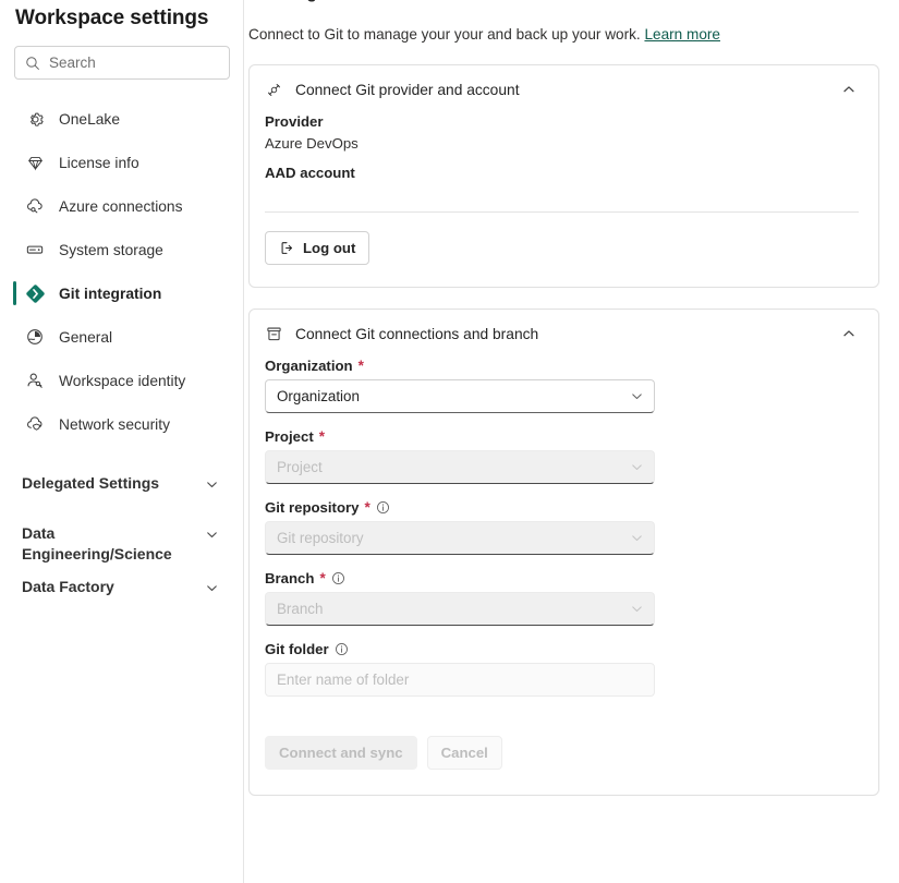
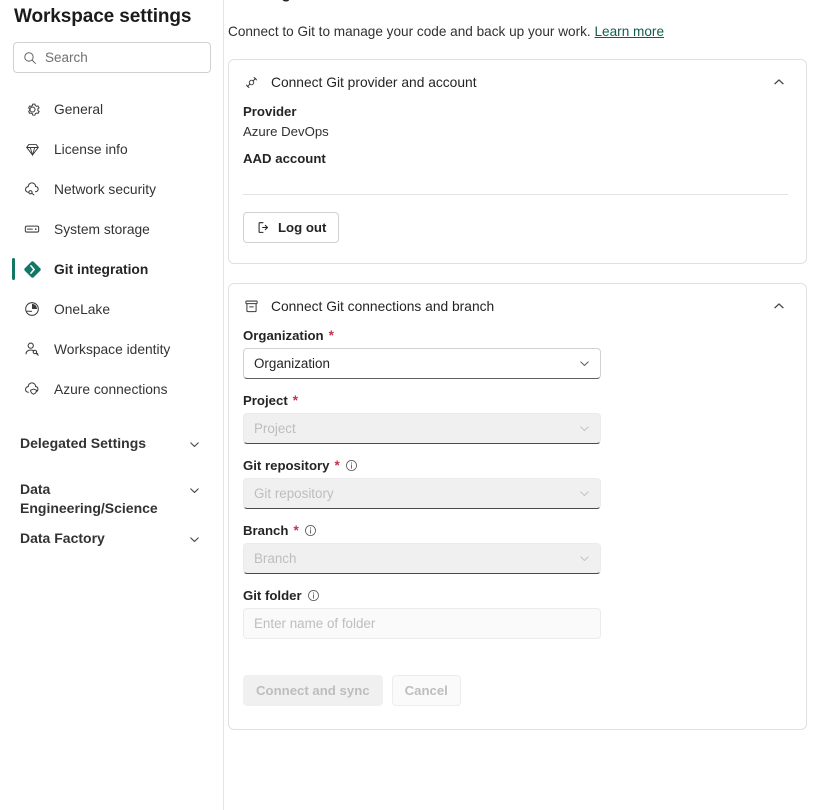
  Workspace settings
  Search
- OneLake
+ General
  License info
- Azure connections
+ Network security
  System storage
  Git integration
- General
+ OneLake
  Workspace identity
- Network security
+ Azure connections
  Delegated Settings
  Data Engineering/Science
  Data Factory
- Connect to Git to manage your your and back up your work. Learn more
+ Connect to Git to manage your code and back up your work. Learn more
  Connect Git provider and account
  Provider
  Azure DevOps
  AAD account
  Log out
  Connect Git connections and branch
  Organization
  *
  Organization
  Project
  *
  Project
  Git repository
  *
  Git repository
  Branch
  *
  Branch
  Git folder
  Enter name of folder
  Connect and sync
  Cancel
